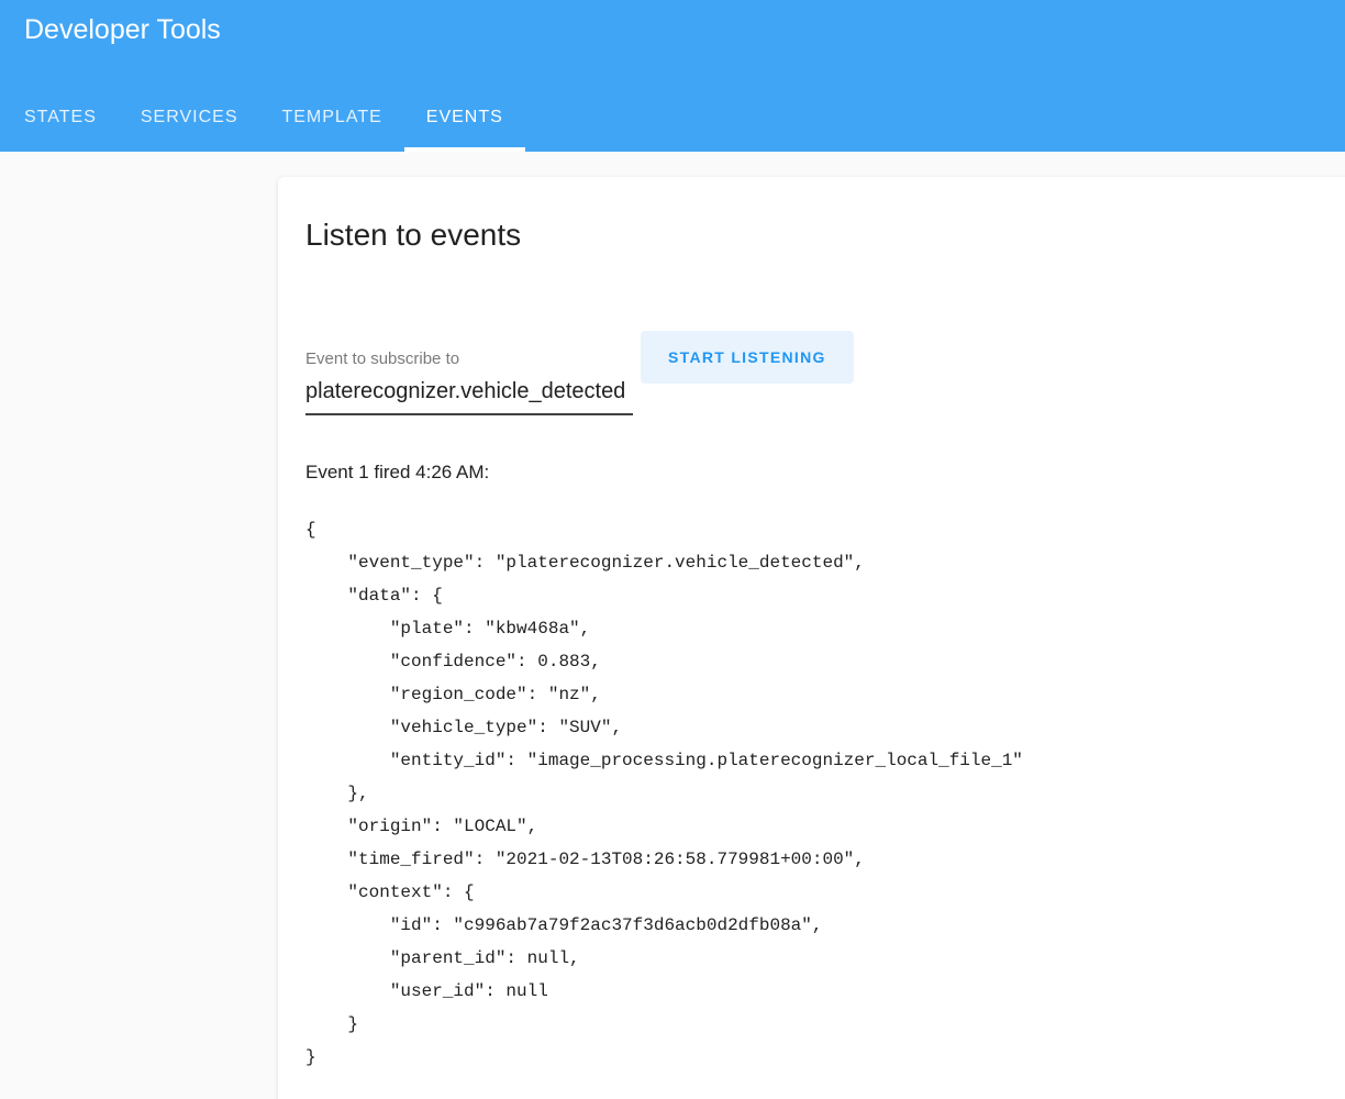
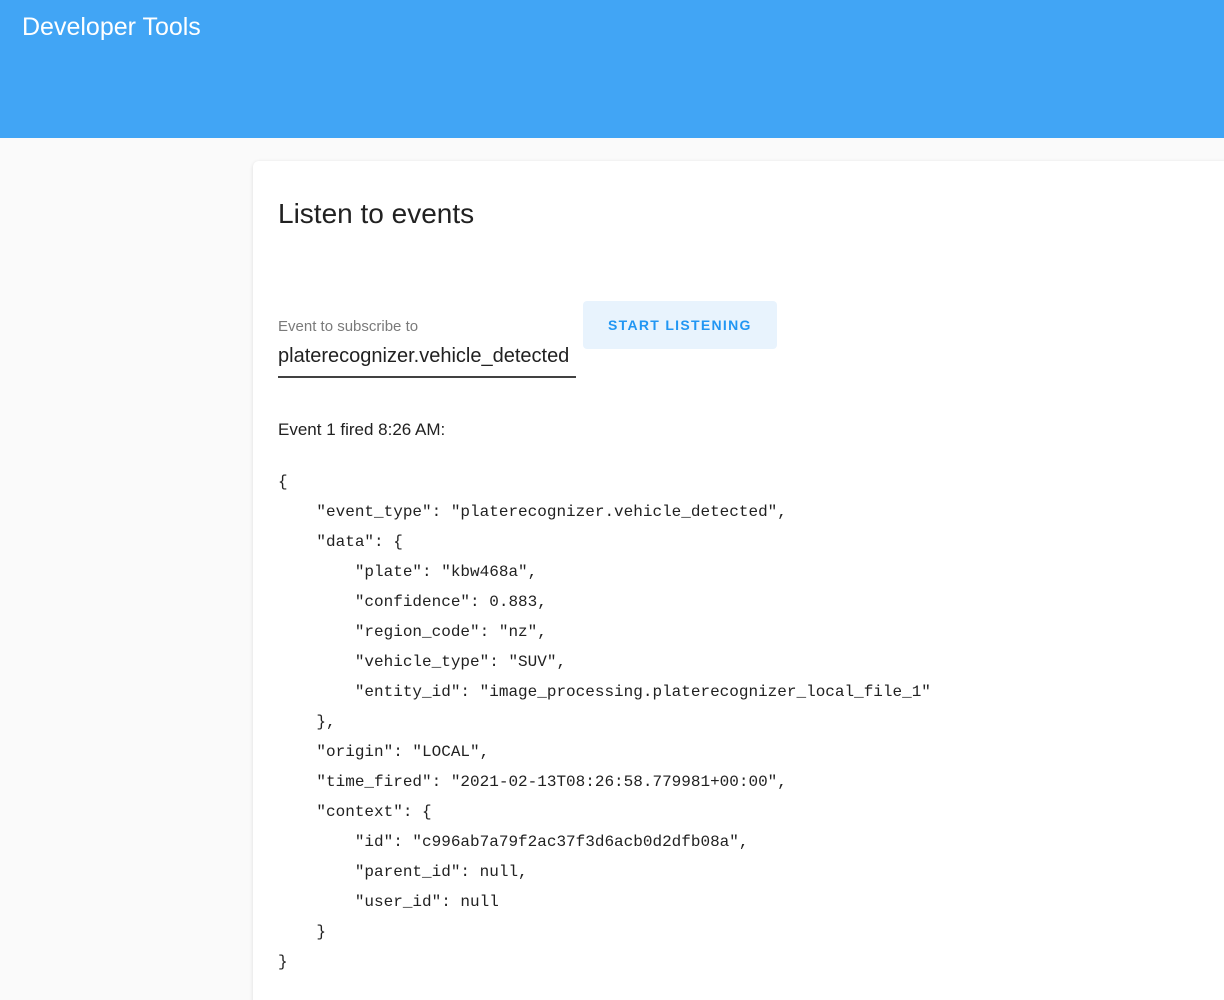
  Developer Tools
- STATES
- SERVICES
- TEMPLATE
- EVENTS
  Listen to events
  Event to subscribe to
  platerecognizer.vehicle_detected
  START LISTENING
- Event 1 fired 4:26 AM:
+ Event 1 fired 8:26 AM:
  {
  "event_type": "platerecognizer.vehicle_detected",
  "data": {
  "plate": "kbw468a",
  "confidence": 0.883,
  "region_code": "nz",
  "vehicle_type": "SUV",
  "entity_id": "image_processing.platerecognizer_local_file_1"
  },
  "origin": "LOCAL",
  "time_fired": "2021-02-13T08:26:58.779981+00:00",
  "context": {
  "id": "c996ab7a79f2ac37f3d6acb0d2dfb08a",
  "parent_id": null,
  "user_id": null
  }
  }
